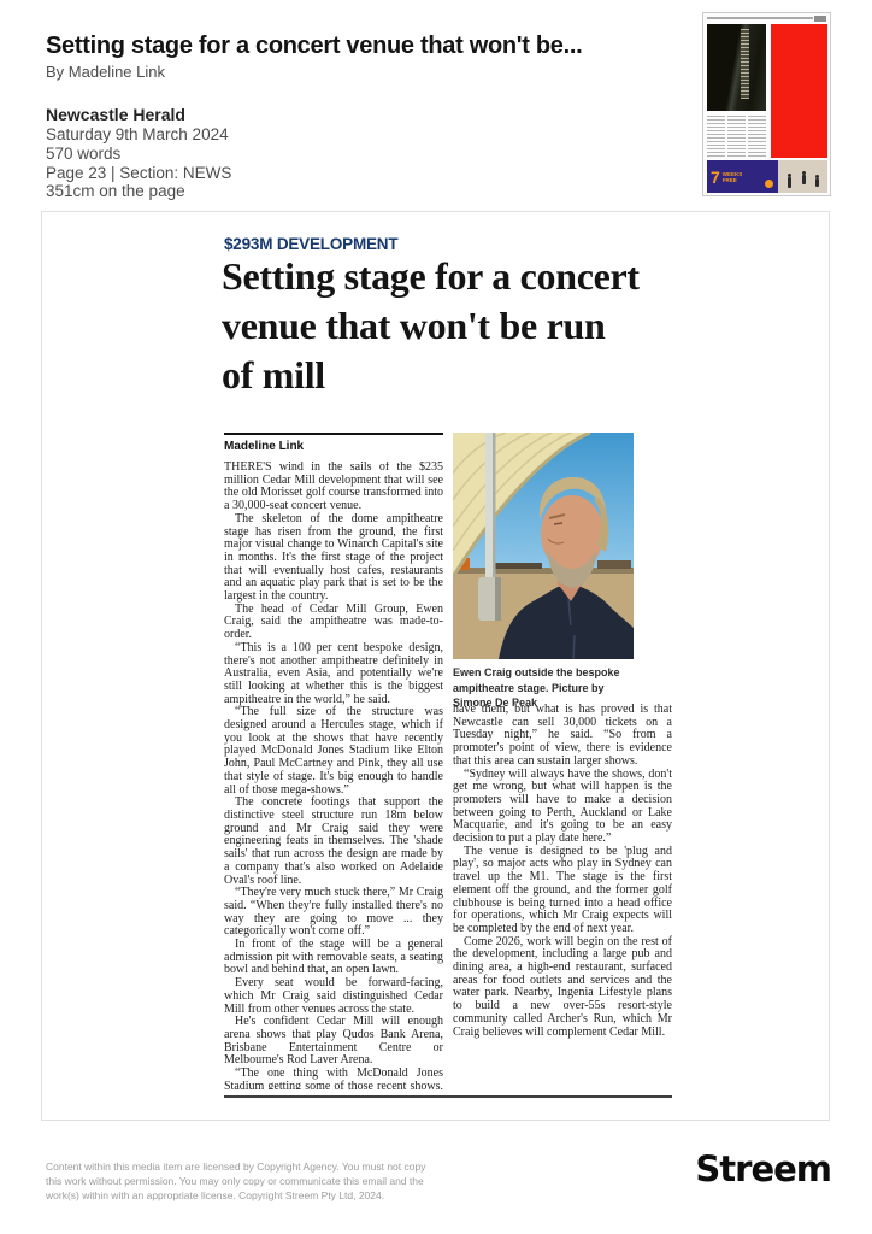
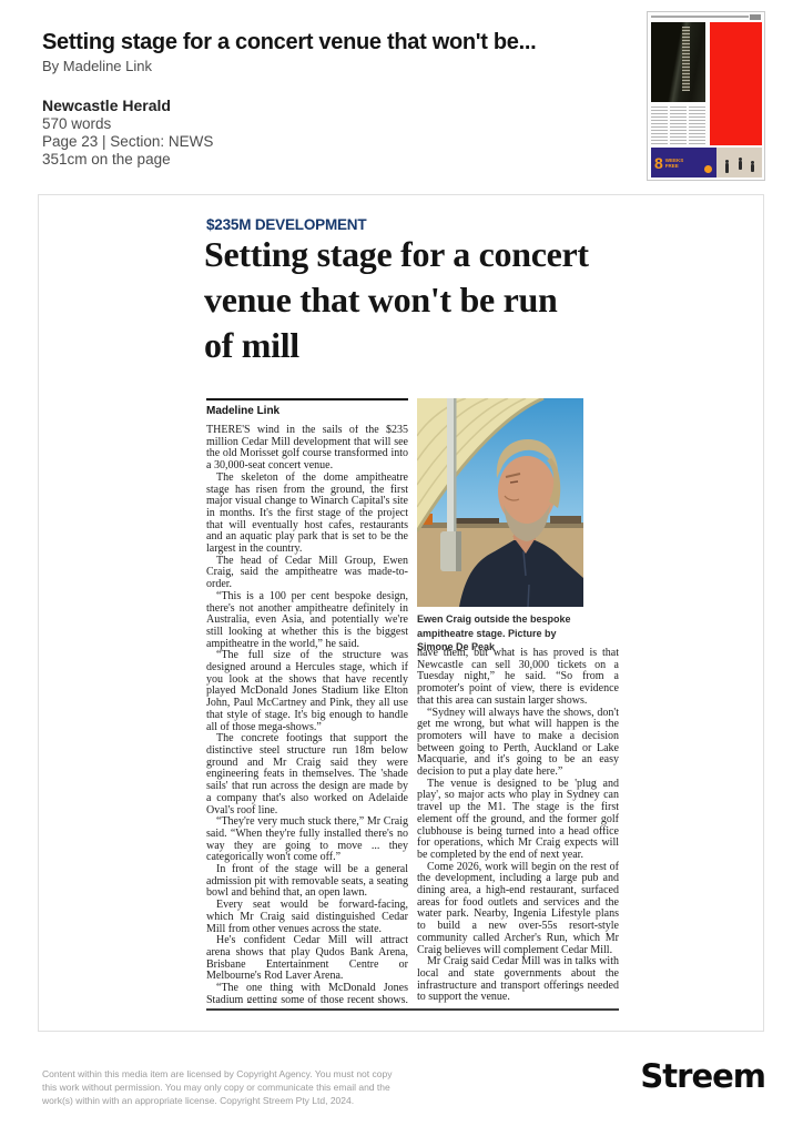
  Setting stage for a concert venue that won't be...
  By Madeline Link
  Newcastle Herald
- Saturday 9th March 2024
  570 words
  Page 23 | Section: NEWS
  351cm on the page
- 7
+ 8
- $293M DEVELOPMENT
+ $235M DEVELOPMENT
  Setting stage for a concert venue that won't be run of mill
  Madeline Link
  Ewen Craig outside the bespoke ampitheatre stage. Picture by Simone De Peak
  THERE'S wind in the sails of the $235 million Cedar Mill development that will see the old Morisset golf course transformed into a 30,000-seat concert venue.
  The skeleton of the dome ampitheatre stage has risen from the ground, the first major visual change to Winarch Capital's site in months. It's the first stage of the project that will eventually host cafes, restaurants and an aquatic play park that is set to be the largest in the country.
  The head of Cedar Mill Group, Ewen Craig, said the ampitheatre was made-to-order.
  “This is a 100 per cent bespoke design, there's not another ampitheatre definitely in Australia, even Asia, and potentially we're still looking at whether this is the biggest ampitheatre in the world,” he said.
  “The full size of the structure was designed around a Hercules stage, which if you look at the shows that have recently played McDonald Jones Stadium like Elton John, Paul McCartney and Pink, they all use that style of stage. It's big enough to handle all of those mega-shows.”
  The concrete footings that support the distinctive steel structure run 18m below ground and Mr Craig said they were engineering feats in themselves. The 'shade sails' that run across the design are made by a company that's also worked on Adelaide Oval's roof line.
  “They're very much stuck there,” Mr Craig said. “When they're fully installed there's no way they are going to move ... they categorically won't come off.”
  In front of the stage will be a general admission pit with removable seats, a seating bowl and behind that, an open lawn.
  Every seat would be forward-facing, which Mr Craig said distinguished Cedar Mill from other venues across the state.
- He's confident Cedar Mill will enough arena shows that play Qudos Bank Arena, Brisbane Entertainment Centre or Melbourne's Rod Laver Arena.
+ He's confident Cedar Mill will attract arena shows that play Qudos Bank Arena, Brisbane Entertainment Centre or Melbourne's Rod Laver Arena.
  have them, but what is has proved is that Newcastle can sell 30,000 tickets on a Tuesday night,” he said. “So from a promoter's point of view, there is evidence that this area can sustain larger shows.
  “Sydney will always have the shows, don't get me wrong, but what will happen is the promoters will have to make a decision between going to Perth, Auckland or Lake Macquarie, and it's going to be an easy decision to put a play date here.”
  The venue is designed to be 'plug and play', so major acts who play in Sydney can travel up the M1. The stage is the first element off the ground, and the former golf clubhouse is being turned into a head office for operations, which Mr Craig expects will be completed by the end of next year.
  Come 2026, work will begin on the rest of the development, including a large pub and dining area, a high-end restaurant, surfaced areas for food outlets and services and the water park. Nearby, Ingenia Lifestyle plans to build a new over-55s resort-style community called Archer's Run, which Mr Craig believes will complement Cedar Mill.
+ Mr Craig said Cedar Mill was in talks with local and state governments about the infrastructure and transport offerings needed to support the venue.
  Content within this media item are licensed by Copyright Agency. You must not copy this work without permission. You may only copy or communicate this email and the work(s) within with an appropriate license. Copyright Streem Pty Ltd, 2024.
  Streem
